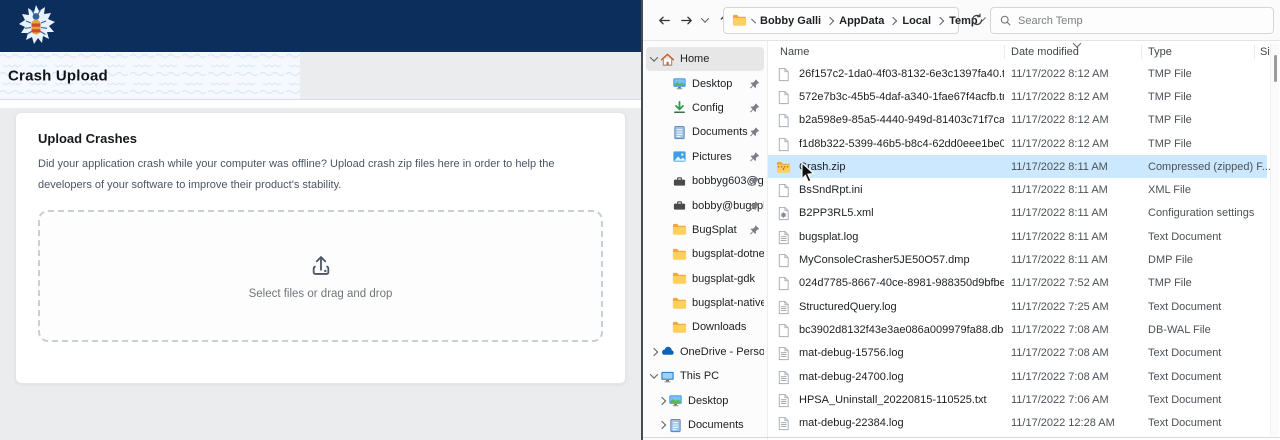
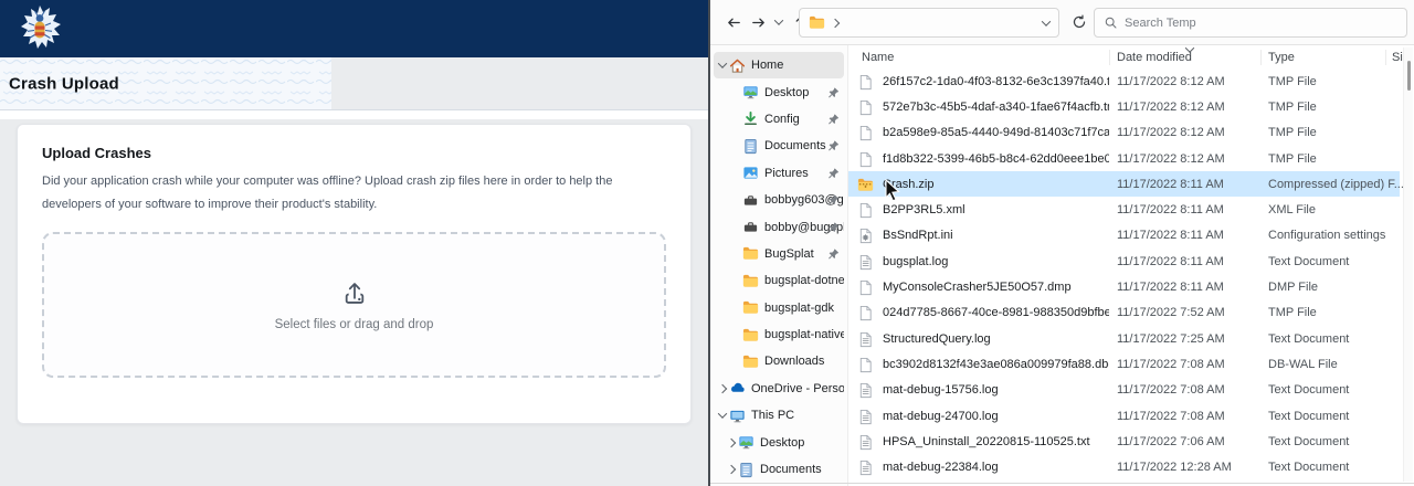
  Crash Upload
  Upload Crashes
  Did your application crash while your computer was offline? Upload crash zip files here in order to help the developers of your software to improve their product's stability.
  Select files or drag and drop
- Bobby Galli
- AppData
- Local
- Temp
  Search Temp
  Home
  Desktop
  Config
  Documents
  Pictures
  bobbyg603g
  bobby@bugp
  BugSplat
  bugsplat-dotne
  bugsplat-gdk
  bugsplat-native
  Downloads
  OneDrive - Perso
  This PC
  Desktop
  Documents
  Name
  Date modified
  Type
  Si
  26f157c2-1da0-4f03-8132-6e3c1397fa40.t
  11/17/2022 8:12 AM
  TMP File
  572e7b3c-45b5-4daf-a340-1fae67f4acfb.t
  11/17/2022 8:12 AM
  TMP File
  b2a598e9-85a5-4440-949d-81403c71f7ca
  11/17/2022 8:12 AM
  TMP File
  f1d8b322-5399-46b5-b8c4-62dd0eee1be0
  11/17/2022 8:12 AM
  TMP File
  rash.zip
  11/17/2022 8:11 AM
  Compressed (zipped) F..
- BsSndRpt.ini
+ B2PP3RL5.xml
  11/17/2022 8:11 AM
  XML File
- B2PP3RL5.xml
+ BsSndRpt.ini
  11/17/2022 8:11 AM
  Configuration settings
  bugsplat.log
  11/17/2022 8:11 AM
  Text Document
  MyConsoleCrasher5JE50O57.dmp
  11/17/2022 8:11 AM
  DMP File
  024d7785-8667-40ce-8981-988350d9bfbe
  11/17/2022 7:52 AM
  TMP File
  StructuredQuery.log
  11/17/2022 7:25 AM
  Text Document
  bc3902d8132f43e3ae086a009979fa88.db
  11/17/2022 7:08 AM
  DB-WAL File
  mat-debug-15756.log
  11/17/2022 7:08 AM
  Text Document
  mat-debug-24700.log
  11/17/2022 7:08 AM
  Text Document
  HPSA_Uninstall_20220815-110525.txt
  11/17/2022 7:06 AM
  Text Document
  mat-debug-22384.log
  11/17/2022 12:28 AM
  Text Document
